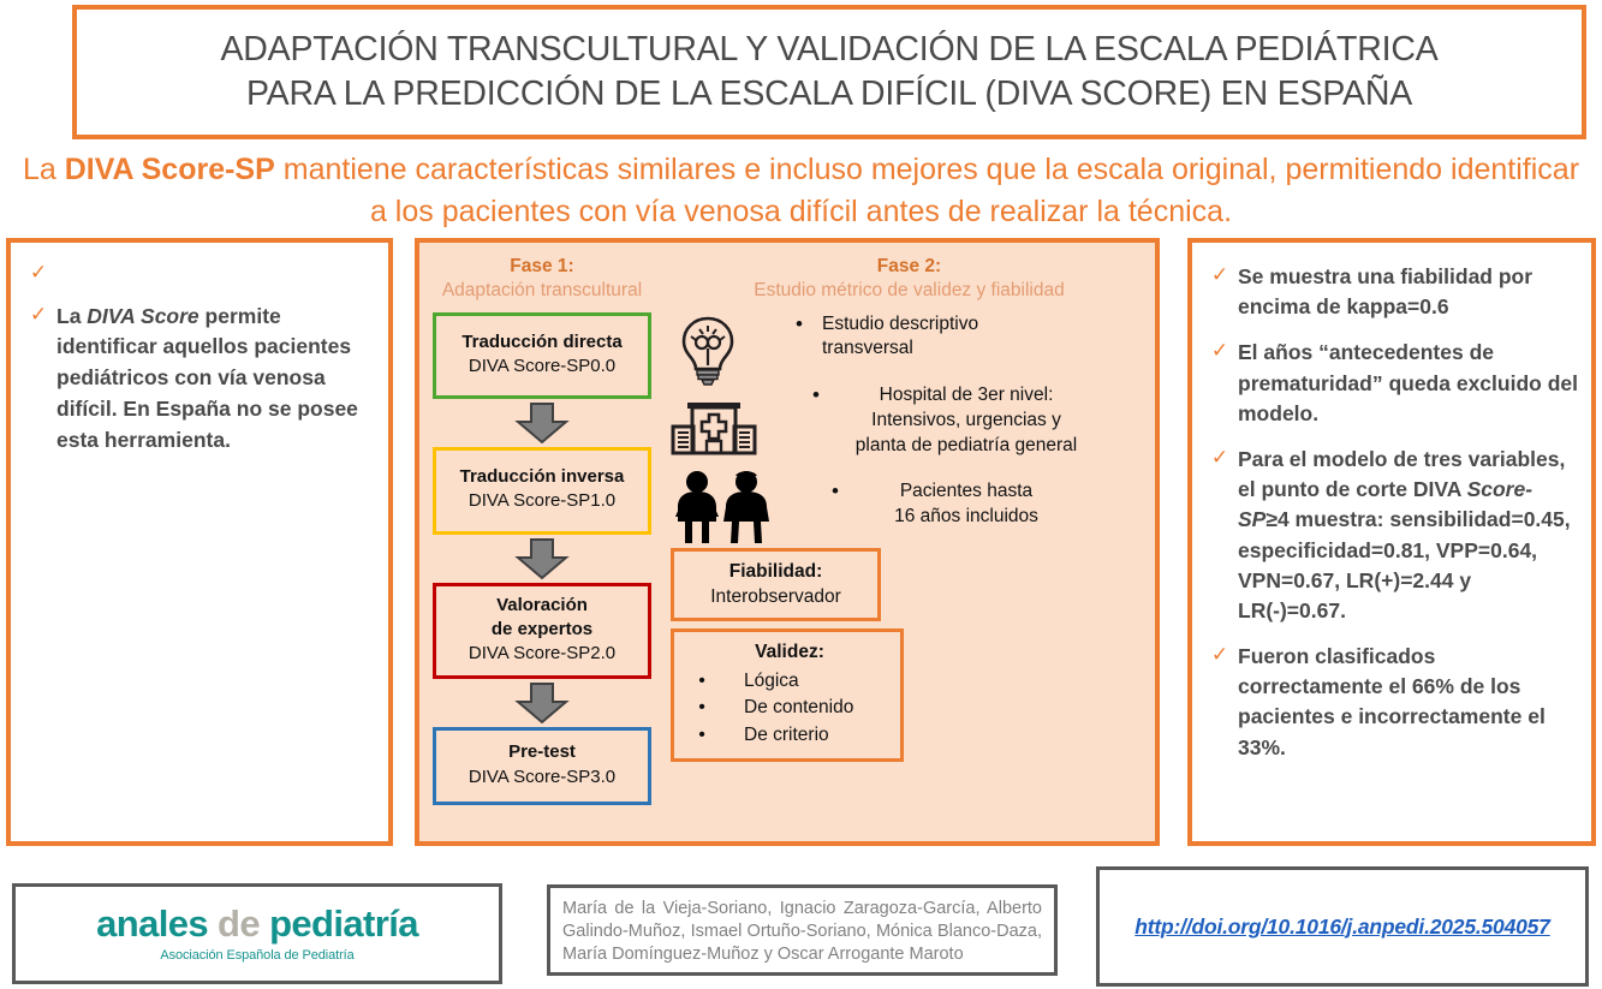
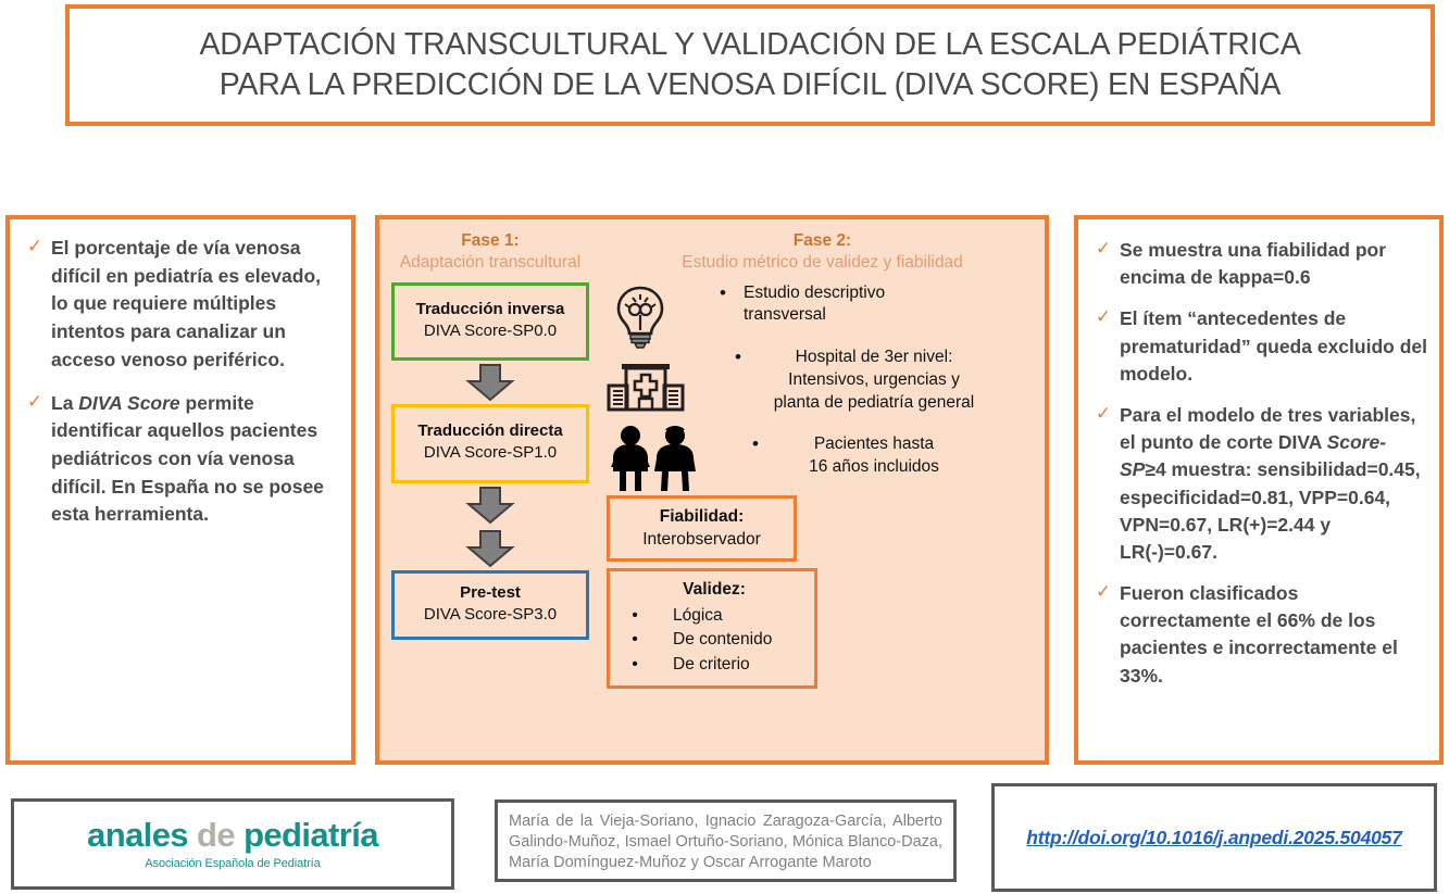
  ADAPTACIÓN TRANSCULTURAL Y VALIDACIÓN DE LA ESCALA PEDIÁTRICA
- PARA LA PREDICCIÓN DE LA ESCALA DIFÍCIL (DIVA SCORE) EN ESPAÑA
+ PARA LA PREDICCIÓN DE LA VENOSA DIFÍCIL (DIVA SCORE) EN ESPAÑA
- La DIVA Score-SP mantiene características similares e incluso mejores que la escala original, permitiendo identificar a los pacientes con vía venosa difícil antes de realizar la técnica.
  ✓
+ El porcentaje de vía venosa difícil en pediatría es elevado, lo que requiere múltiples intentos para canalizar un acceso venoso periférico.
  ✓
  La DIVA Score permite identificar aquellos pacientes pediátricos con vía venosa difícil. En España no se posee esta herramienta.
  Fase 1:
  Adaptación transcultural
- Traducción directa
+ Traducción inversa
  DIVA Score-SP0.0
- Traducción inversa
+ Traducción directa
  DIVA Score-SP1.0
- Valoración
- de expertos
- DIVA Score-SP2.0
  Pre-test
  DIVA Score-SP3.0
  Fase 2:
  Estudio métrico de validez y fiabilidad
  •
  Estudio descriptivo
  transversal
  •
  Hospital de 3er nivel:
  Intensivos, urgencias y
  planta de pediatría general
  •
  Pacientes hasta
  16 años incluidos
  Fiabilidad:
  Interobservador
  Validez:
  •
  Lógica
  •
  De contenido
  •
  De criterio
  ✓
  Se muestra una fiabilidad por encima de kappa=0.6
  ✓
- El años “antecedentes de prematuridad” queda excluido del modelo.
+ El ítem “antecedentes de prematuridad” queda excluido del modelo.
  ✓
  Para el modelo de tres variables, el punto de corte DIVA Score-SP≥4 muestra: sensibilidad=0.45, especificidad=0.81, VPP=0.64, VPN=0.67, LR(+)=2.44 y LR(-)=0.67.
  ✓
  Fueron clasificados correctamente el 66% de los pacientes e incorrectamente el 33%.
  anales de pediatría
  Asociación Española de Pediatría
  María de la Vieja-Soriano, Ignacio Zaragoza-García, Alberto Galindo-Muñoz, Ismael Ortuño-Soriano, Mónica Blanco-Daza, María Domínguez-Muñoz y Oscar Arrogante Maroto
  http://doi.org/10.1016/j.anpedi.2025.504057
